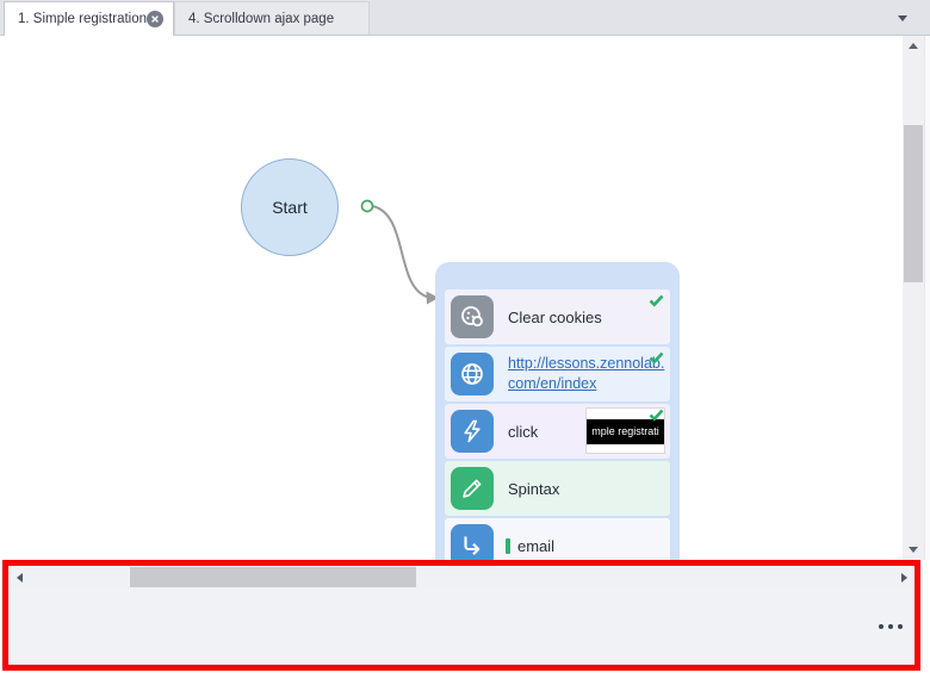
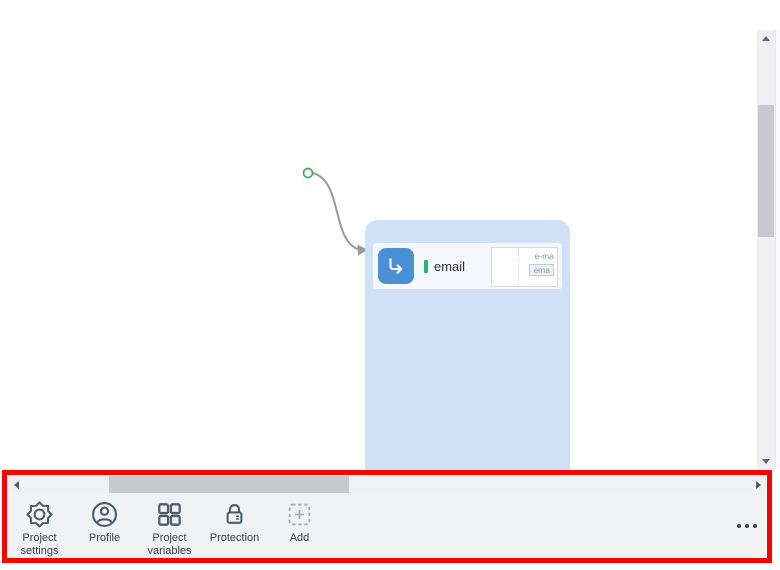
- 1. Simple registration
- 4. Scrolldown ajax page
- Start
- Clear cookies
- http://lessons.zennolab.com/en/index
- click
- mple registrati
- Spintax
  email
+ e-ma
+ ema
+ Project settings
+ Profile
+ Project variables
+ Protection
+ Add
